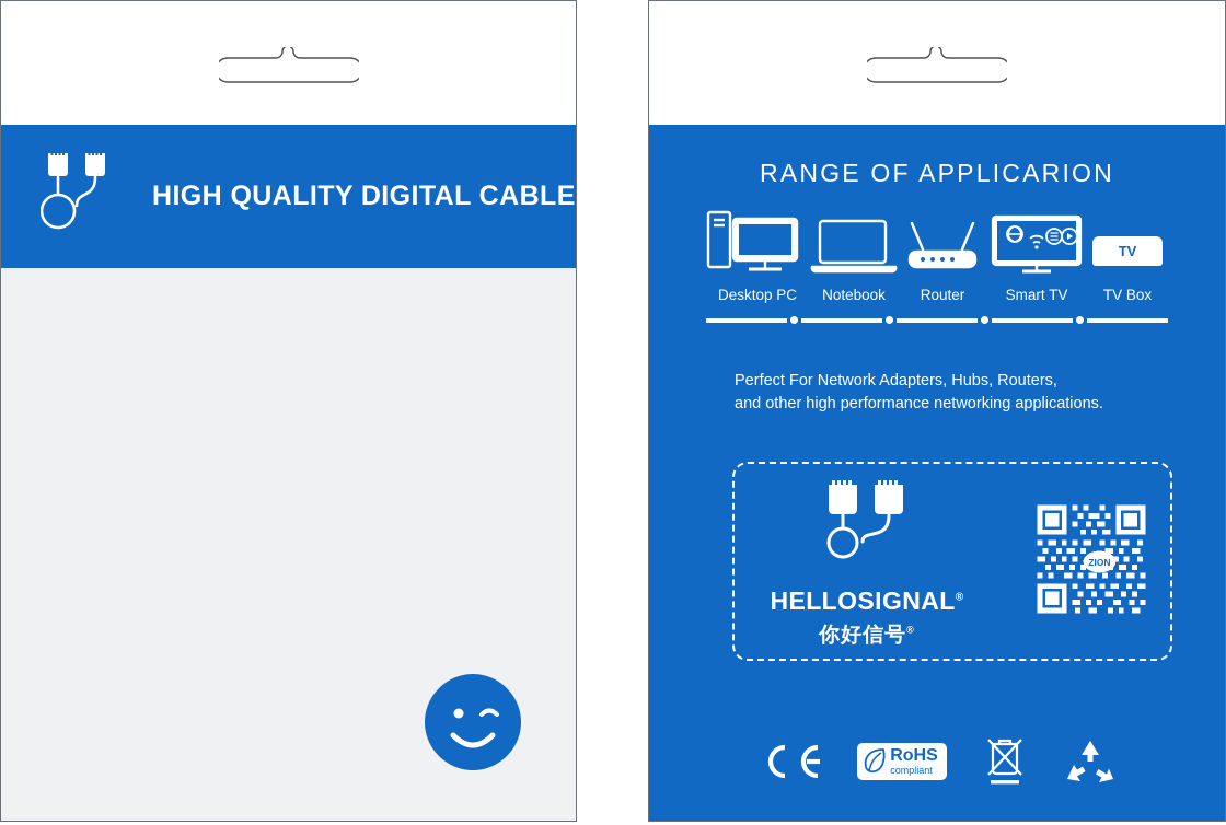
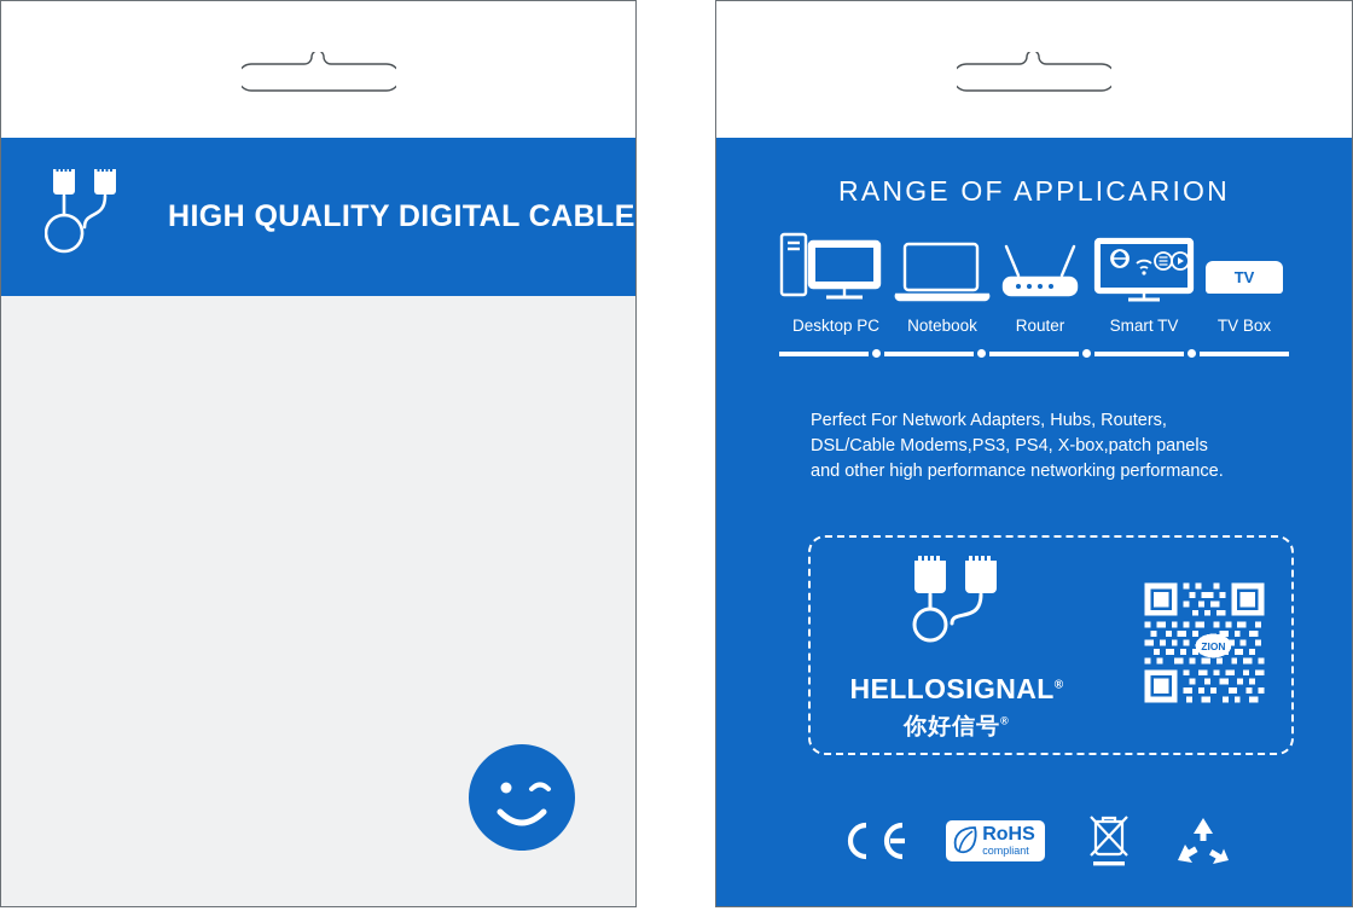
  HIGH QUALITY DIGITAL CABLE
  RANGE OF APPLICARION
  Desktop PC
  Notebook
  Router
  Smart TV
  TV
  TV Box
  Perfect For Network Adapters, Hubs, Routers,
+ DSL/Cable Modems,PS3, PS4, X-box,patch panels
- and other high performance networking applications.
+ and other high performance networking performance.
  HELLOSIGNAL®
  你好信号®
  ZION
  RoHS
  compliant
